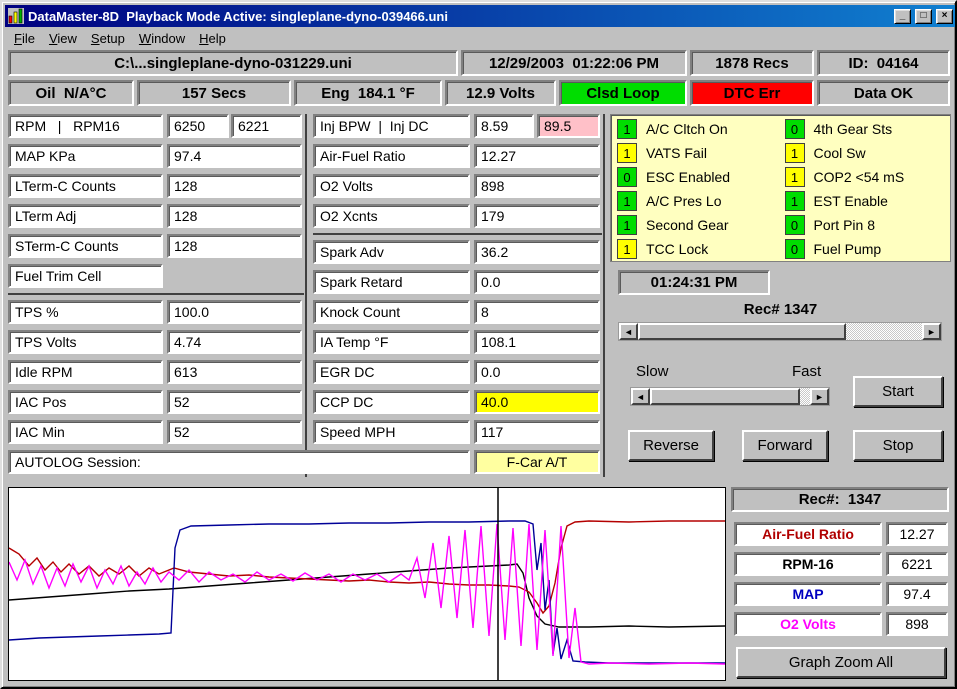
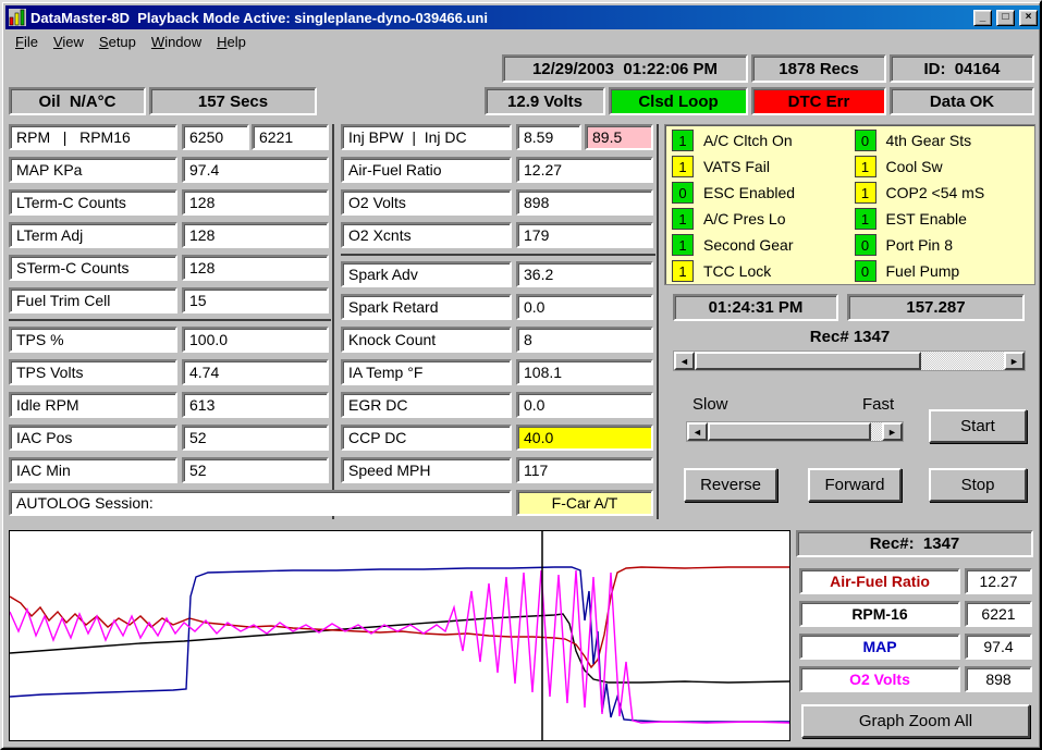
  DataMaster-8D Playback Mode Active: singleplane-dyno-039466.uni
  _
  □
  ×
  File
  View
  Setup
  Window
  Help
- C:\...singleplane-dyno-031229.uni
  12/29/2003 01:22:06 PM
  1878 Recs
  ID: 04164
  Oil N/A°C
  157 Secs
- Eng 184.1 °F
  12.9 Volts
  Clsd Loop
  DTC Err
  Data OK
  RPM | RPM16
  6250
  6221
  MAP KPa
  97.4
  LTerm-C Counts
  128
  LTerm Adj
  128
  STerm-C Counts
  128
  Fuel Trim Cell
+ 15
  TPS %
  100.0
  TPS Volts
  4.74
  Idle RPM
  613
  IAC Pos
  52
  IAC Min
  52
  Inj BPW | Inj DC
  8.59
  89.5
  Air-Fuel Ratio
  12.27
  O2 Volts
  898
  O2 Xcnts
  179
  Spark Adv
  36.2
  Spark Retard
  0.0
  Knock Count
  8
  IA Temp °F
  108.1
  EGR DC
  0.0
  CCP DC
  40.0
  Speed MPH
  117
  AUTOLOG Session:
  F-Car A/T
  1
  A/C Cltch On
  0
  4th Gear Sts
  1
  VATS Fail
  1
  Cool Sw
  0
  ESC Enabled
  1
  COP2 <54 mS
  1
  A/C Pres Lo
  1
  EST Enable
  1
  Second Gear
  0
  Port Pin 8
  1
  TCC Lock
  0
  Fuel Pump
  01:24:31 PM
+ 157.287
  Rec# 1347
  ◄
  ►
  Slow
  Fast
  ◄
  ►
  Start
  Reverse
  Forward
  Stop
  Rec#: 1347
  Air-Fuel Ratio
  12.27
  RPM-16
  6221
  MAP
  97.4
  O2 Volts
  898
  Graph Zoom All
